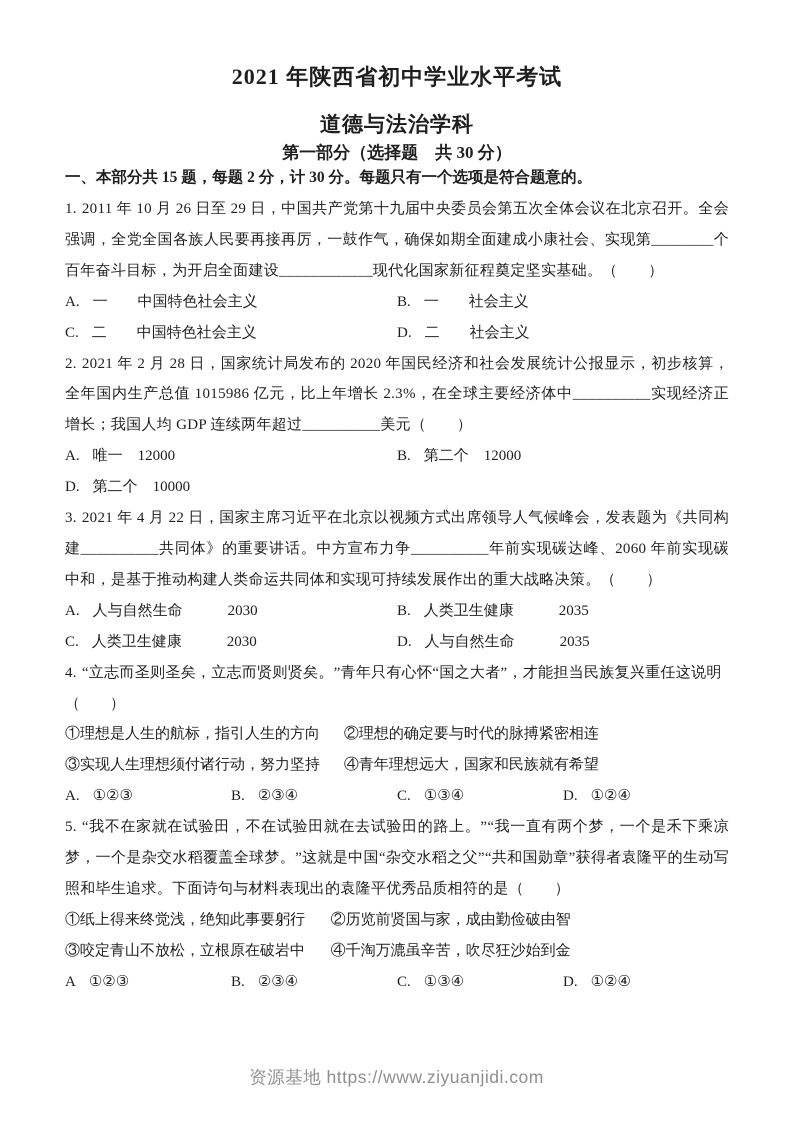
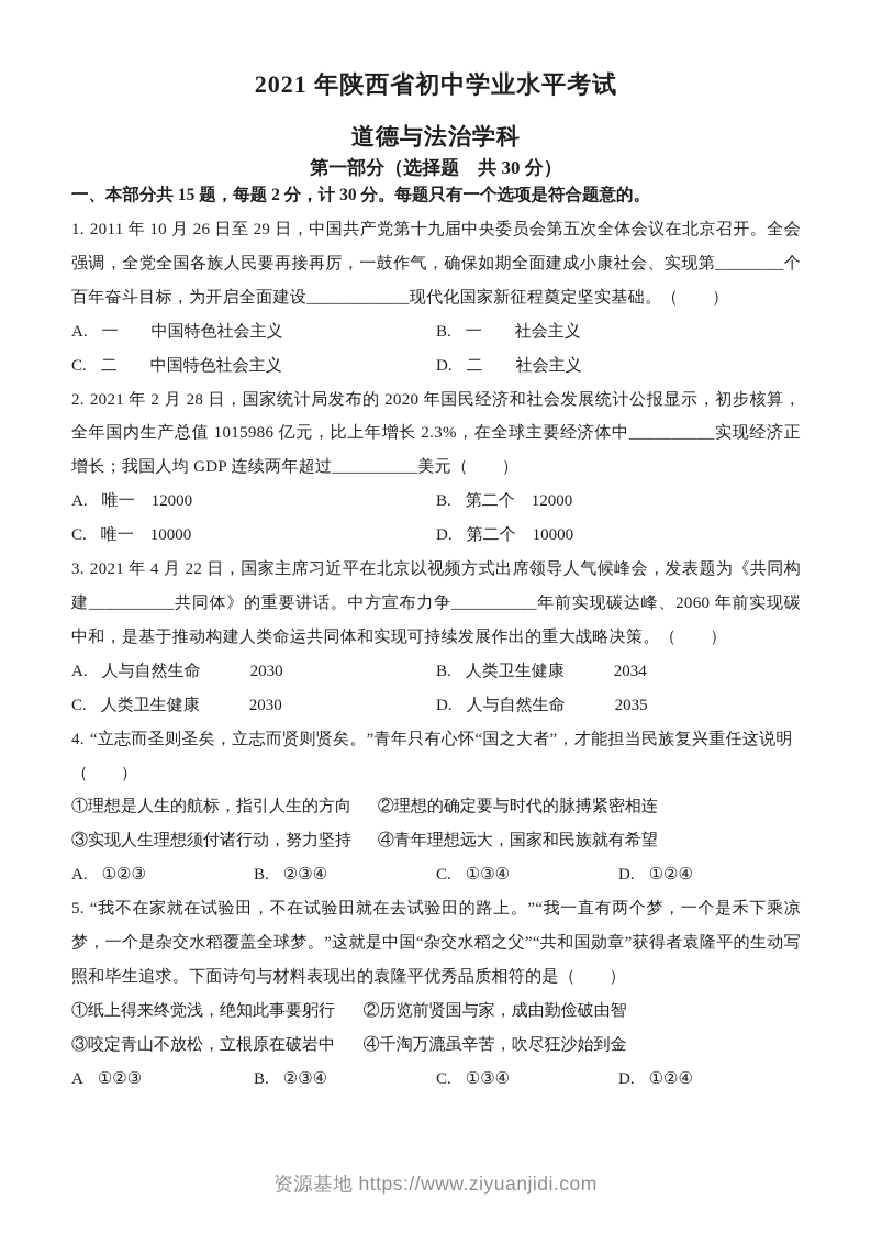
  2021 年陕西省初中学业水平考试
  道德与法治学科
  第一部分（选择题 共 30 分）
  一、本部分共 15 题，每题 2 分，计 30 分。每题只有一个选项是符合题意的。
  1. 2011 年 10 月 26 日至 29 日，中国共产党第十九届中央委员会第五次全体会议在北京召开。全会强调，全党全国各族人民要再接再厉，一鼓作气，确保如期全面建成小康社会、实现第________个百年奋斗目标，为开启全面建设____________现代化国家新征程奠定坚实基础。（ ）
  A. 一 中国特色社会主义
  B. 一 社会主义
  C. 二 中国特色社会主义
  D. 二 社会主义
  2. 2021 年 2 月 28 日，国家统计局发布的 2020 年国民经济和社会发展统计公报显示，初步核算，全年国内生产总值 1015986 亿元，比上年增长 2.3%，在全球主要经济体中__________实现经济正增长；我国人均 GDP 连续两年超过__________美元（ ）
  A. 唯一 12000
  B. 第二个 12000
+ C. 唯一 10000
  D. 第二个 10000
  3. 2021 年 4 月 22 日，国家主席习近平在北京以视频方式出席领导人气候峰会，发表题为《共同构建__________共同体》的重要讲话。中方宣布力争__________年前实现碳达峰、2060 年前实现碳中和，是基于推动构建人类命运共同体和实现可持续发展作出的重大战略决策。（ ）
  A. 人与自然生命 2030
- B. 人类卫生健康 2035
+ B. 人类卫生健康 2034
  C. 人类卫生健康 2030
  D. 人与自然生命 2035
  4. “立志而圣则圣矣，立志而贤则贤矣。”青年只有心怀“国之大者”，才能担当民族复兴重任这说明
  （ ）
  ①理想是人生的航标，指引人生的方向
  ②理想的确定要与时代的脉搏紧密相连
  ③实现人生理想须付诸行动，努力坚持
  ④青年理想远大，国家和民族就有希望
  A. ①②③
  B. ②③④
  C. ①③④
  D. ①②④
  5. “我不在家就在试验田，不在试验田就在去试验田的路上。”“我一直有两个梦，一个是禾下乘凉梦，一个是杂交水稻覆盖全球梦。”这就是中国“杂交水稻之父”“共和国勋章”获得者袁隆平的生动写照和毕生追求。下面诗句与材料表现出的袁隆平优秀品质相符的是（ ）
  ①纸上得来终觉浅，绝知此事要躬行
  ②历览前贤国与家，成由勤俭破由智
  ③咬定青山不放松，立根原在破岩中
  ④千淘万漉虽辛苦，吹尽狂沙始到金
  A ①②③
  B. ②③④
  C. ①③④
  D. ①②④
  资源基地 https://www.ziyuanjidi.com
